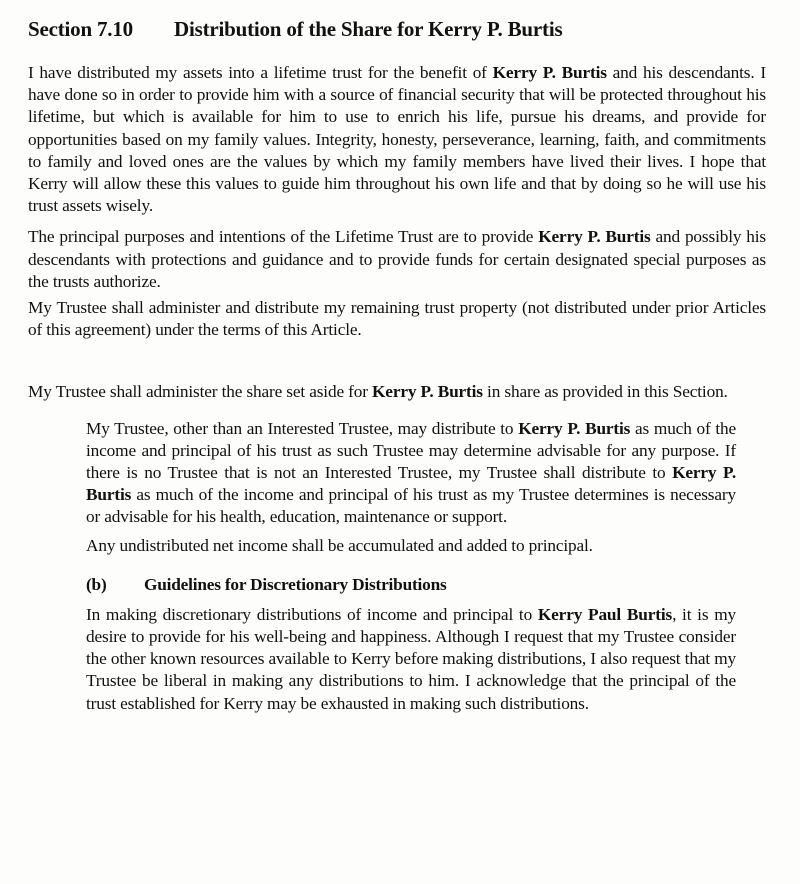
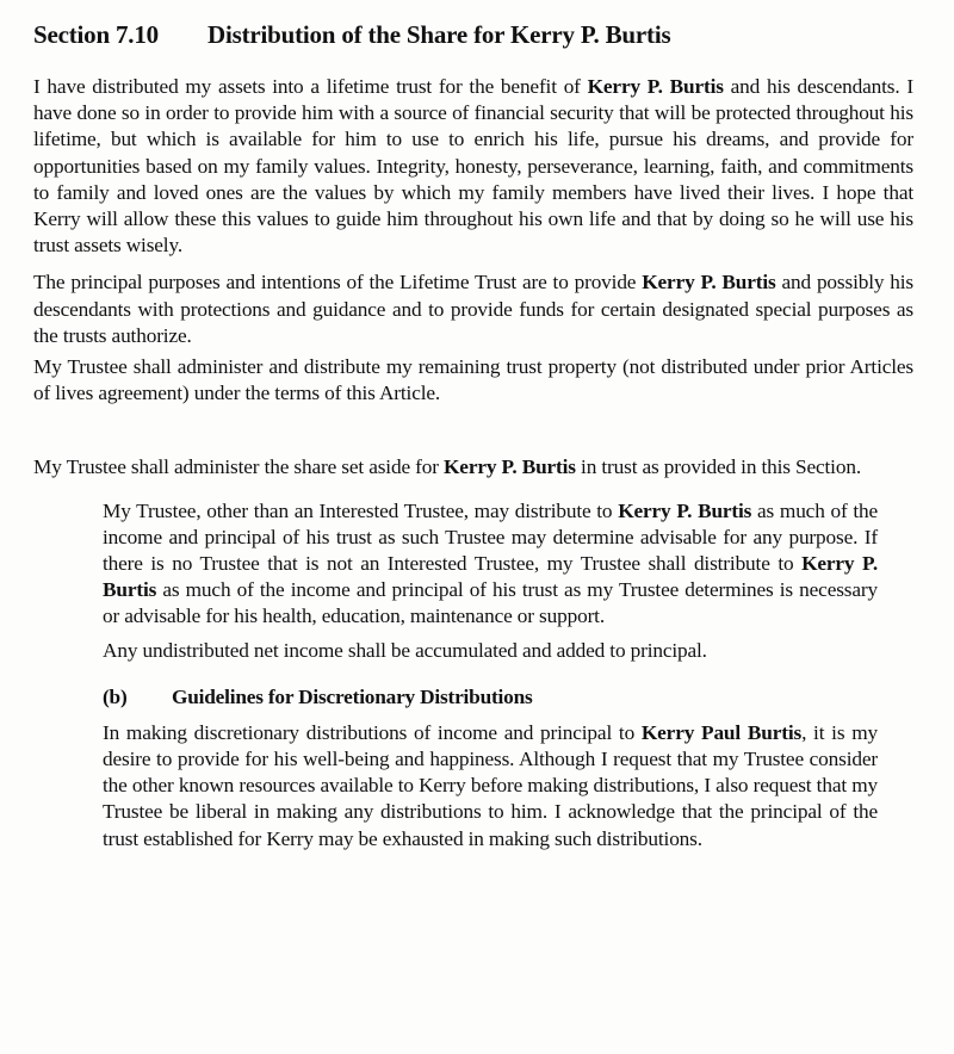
  Section 7.10 Distribution of the Share for Kerry P. Burtis
  I have distributed my assets into a lifetime trust for the benefit of Kerry P. Burtis and his descendants. I have done so in order to provide him with a source of financial security that will be protected throughout his lifetime, but which is available for him to use to enrich his life, pursue his dreams, and provide for opportunities based on my family values. Integrity, honesty, perseverance, learning, faith, and commitments to family and loved ones are the values by which my family members have lived their lives. I hope that Kerry will allow these this values to guide him throughout his own life and that by doing so he will use his trust assets wisely.
  The principal purposes and intentions of the Lifetime Trust are to provide Kerry P. Burtis and possibly his descendants with protections and guidance and to provide funds for certain designated special purposes as the trusts authorize.
- My Trustee shall administer and distribute my remaining trust property (not distributed under prior Articles of this agreement) under the terms of this Article.
+ My Trustee shall administer and distribute my remaining trust property (not distributed under prior Articles of lives agreement) under the terms of this Article.
- My Trustee shall administer the share set aside for Kerry P. Burtis in share as provided in this Section.
+ My Trustee shall administer the share set aside for Kerry P. Burtis in trust as provided in this Section.
  My Trustee, other than an Interested Trustee, may distribute to Kerry P. Burtis as much of the income and principal of his trust as such Trustee may determine advisable for any purpose. If there is no Trustee that is not an Interested Trustee, my Trustee shall distribute to Kerry P. Burtis as much of the income and principal of his trust as my Trustee determines is necessary or advisable for his health, education, maintenance or support.
  Any undistributed net income shall be accumulated and added to principal.
  (b) Guidelines for Discretionary Distributions
  In making discretionary distributions of income and principal to Kerry Paul Burtis, it is my desire to provide for his well-being and happiness. Although I request that my Trustee consider the other known resources available to Kerry before making distributions, I also request that my Trustee be liberal in making any distributions to him. I acknowledge that the principal of the trust established for Kerry may be exhausted in making such distributions.
